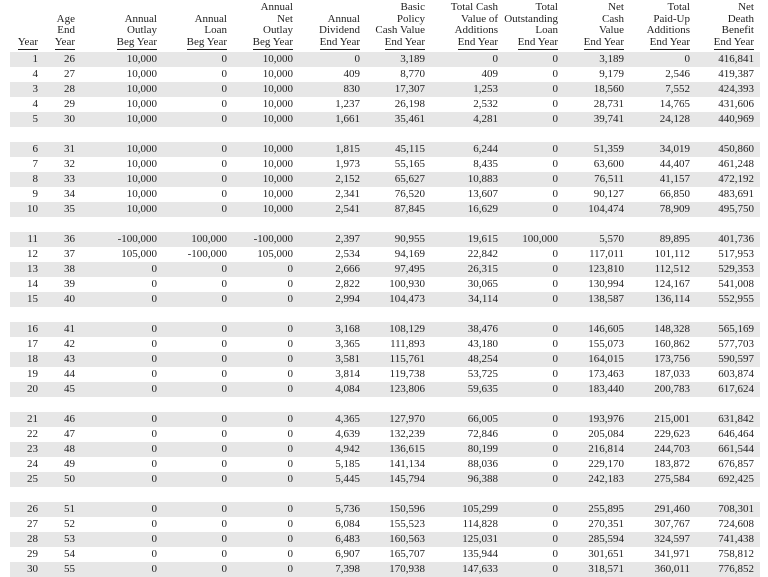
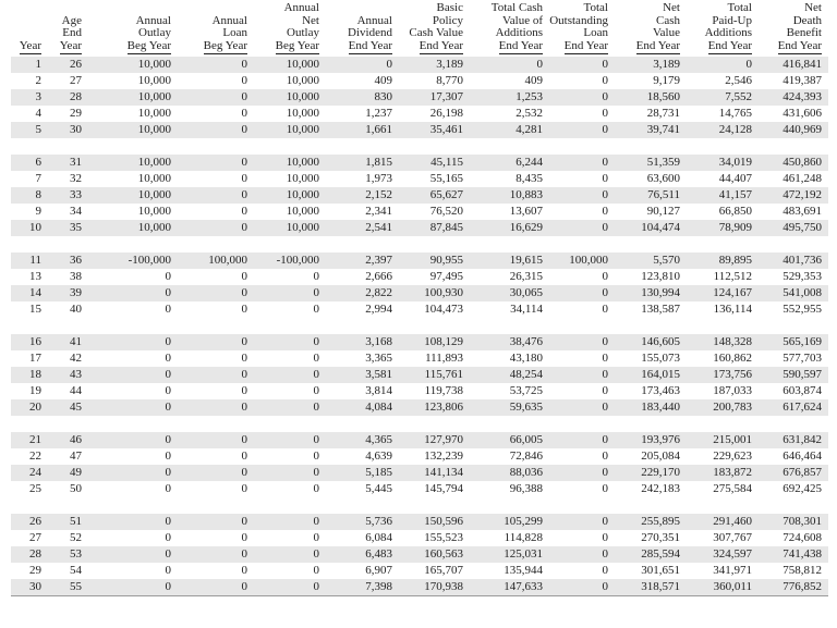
  Year	AgeEndYear	AnnualOutlayBeg Year	AnnualLoanBeg Year	AnnualNetOutlayBeg Year	AnnualDividendEnd Year	BasicPolicyCash ValueEnd Year	Total CashValue ofAdditionsEnd Year	TotalOutstandingLoanEnd Year	NetCashValueEnd Year	TotalPaid-UpAdditionsEnd Year	NetDeathBenefitEnd Year
  1	26	10,000	0	10,000	0	3,189	0	0	3,189	0	416,841
- 4	27	10,000	0	10,000	409	8,770	409	0	9,179	2,546	419,387
+ 2	27	10,000	0	10,000	409	8,770	409	0	9,179	2,546	419,387
  3	28	10,000	0	10,000	830	17,307	1,253	0	18,560	7,552	424,393
  4	29	10,000	0	10,000	1,237	26,198	2,532	0	28,731	14,765	431,606
  5	30	10,000	0	10,000	1,661	35,461	4,281	0	39,741	24,128	440,969
  6	31	10,000	0	10,000	1,815	45,115	6,244	0	51,359	34,019	450,860
  7	32	10,000	0	10,000	1,973	55,165	8,435	0	63,600	44,407	461,248
  8	33	10,000	0	10,000	2,152	65,627	10,883	0	76,511	41,157	472,192
  9	34	10,000	0	10,000	2,341	76,520	13,607	0	90,127	66,850	483,691
  10	35	10,000	0	10,000	2,541	87,845	16,629	0	104,474	78,909	495,750
  11	36	-100,000	100,000	-100,000	2,397	90,955	19,615	100,000	5,570	89,895	401,736
- 12	37	105,000	-100,000	105,000	2,534	94,169	22,842	0	117,011	101,112	517,953
  13	38	0	0	0	2,666	97,495	26,315	0	123,810	112,512	529,353
  14	39	0	0	0	2,822	100,930	30,065	0	130,994	124,167	541,008
  15	40	0	0	0	2,994	104,473	34,114	0	138,587	136,114	552,955
  16	41	0	0	0	3,168	108,129	38,476	0	146,605	148,328	565,169
  17	42	0	0	0	3,365	111,893	43,180	0	155,073	160,862	577,703
  18	43	0	0	0	3,581	115,761	48,254	0	164,015	173,756	590,597
  19	44	0	0	0	3,814	119,738	53,725	0	173,463	187,033	603,874
  20	45	0	0	0	4,084	123,806	59,635	0	183,440	200,783	617,624
  21	46	0	0	0	4,365	127,970	66,005	0	193,976	215,001	631,842
  22	47	0	0	0	4,639	132,239	72,846	0	205,084	229,623	646,464
- 23	48	0	0	0	4,942	136,615	80,199	0	216,814	244,703	661,544
  24	49	0	0	0	5,185	141,134	88,036	0	229,170	183,872	676,857
  25	50	0	0	0	5,445	145,794	96,388	0	242,183	275,584	692,425
  26	51	0	0	0	5,736	150,596	105,299	0	255,895	291,460	708,301
  27	52	0	0	0	6,084	155,523	114,828	0	270,351	307,767	724,608
  28	53	0	0	0	6,483	160,563	125,031	0	285,594	324,597	741,438
  29	54	0	0	0	6,907	165,707	135,944	0	301,651	341,971	758,812
  30	55	0	0	0	7,398	170,938	147,633	0	318,571	360,011	776,852
